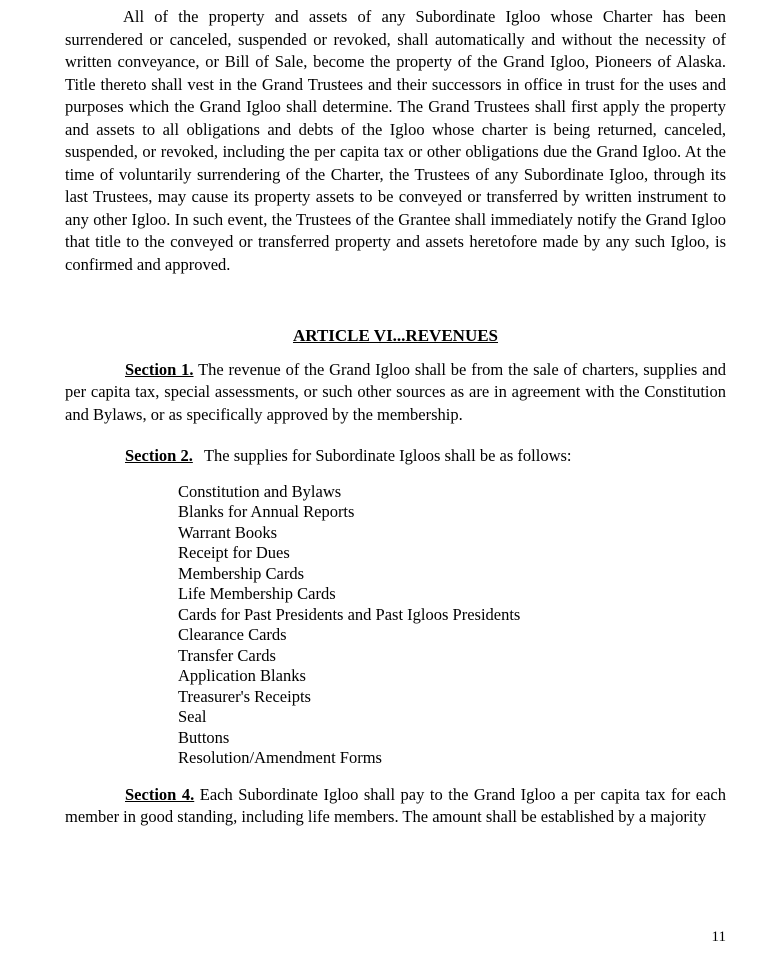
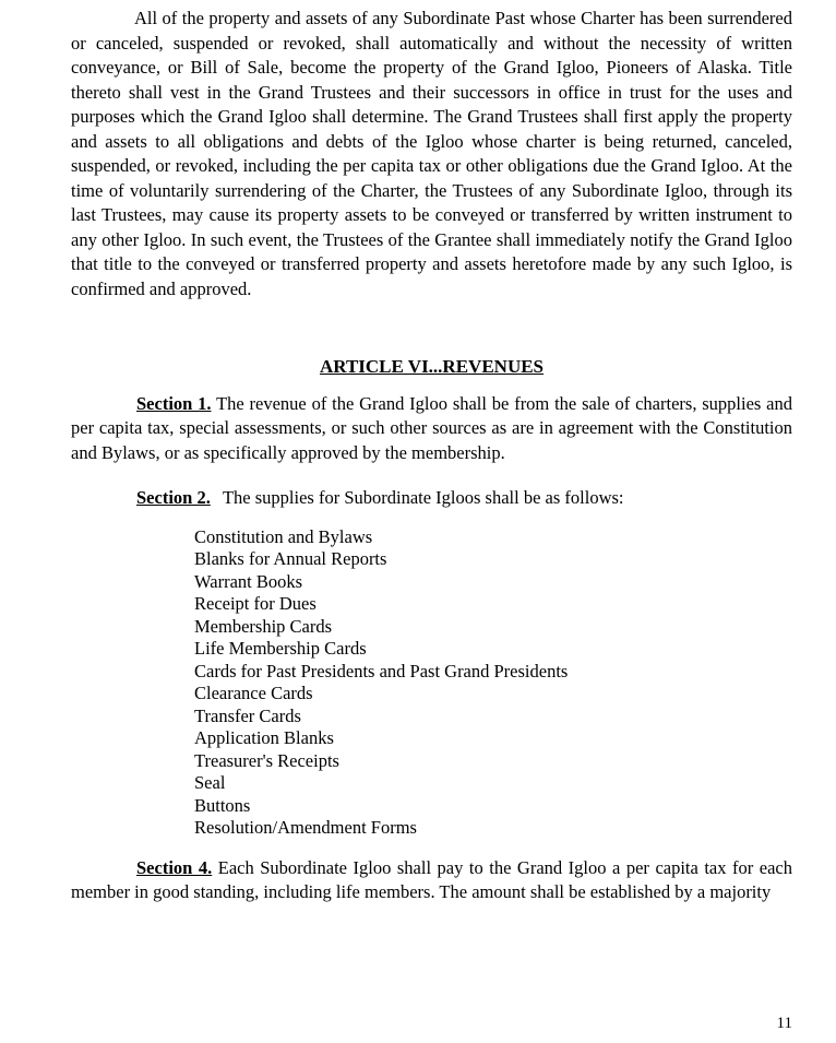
- All of the property and assets of any Subordinate Igloo whose Charter has been surrendered or canceled, suspended or revoked, shall automatically and without the necessity of written conveyance, or Bill of Sale, become the property of the Grand Igloo, Pioneers of Alaska. Title thereto shall vest in the Grand Trustees and their successors in office in trust for the uses and purposes which the Grand Igloo shall determine. The Grand Trustees shall first apply the property and assets to all obligations and debts of the Igloo whose charter is being returned, canceled, suspended, or revoked, including the per capita tax or other obligations due the Grand Igloo. At the time of voluntarily surrendering of the Charter, the Trustees of any Subordinate Igloo, through its last Trustees, may cause its property assets to be conveyed or transferred by written instrument to any other Igloo. In such event, the Trustees of the Grantee shall immediately notify the Grand Igloo that title to the conveyed or transferred property and assets heretofore made by any such Igloo, is confirmed and approved.
+ All of the property and assets of any Subordinate Past whose Charter has been surrendered or canceled, suspended or revoked, shall automatically and without the necessity of written conveyance, or Bill of Sale, become the property of the Grand Igloo, Pioneers of Alaska. Title thereto shall vest in the Grand Trustees and their successors in office in trust for the uses and purposes which the Grand Igloo shall determine. The Grand Trustees shall first apply the property and assets to all obligations and debts of the Igloo whose charter is being returned, canceled, suspended, or revoked, including the per capita tax or other obligations due the Grand Igloo. At the time of voluntarily surrendering of the Charter, the Trustees of any Subordinate Igloo, through its last Trustees, may cause its property assets to be conveyed or transferred by written instrument to any other Igloo. In such event, the Trustees of the Grantee shall immediately notify the Grand Igloo that title to the conveyed or transferred property and assets heretofore made by any such Igloo, is confirmed and approved.
  ARTICLE VI...REVENUES
  Section 1. The revenue of the Grand Igloo shall be from the sale of charters, supplies and per capita tax, special assessments, or such other sources as are in agreement with the Constitution and Bylaws, or as specifically approved by the membership.
  Section 2. The supplies for Subordinate Igloos shall be as follows:
  Constitution and Bylaws
  Blanks for Annual Reports
  Warrant Books
  Receipt for Dues
  Membership Cards
  Life Membership Cards
- Cards for Past Presidents and Past Igloos Presidents
+ Cards for Past Presidents and Past Grand Presidents
  Clearance Cards
  Transfer Cards
  Application Blanks
  Treasurer's Receipts
  Seal
  Buttons
  Resolution/Amendment Forms
  Section 4. Each Subordinate Igloo shall pay to the Grand Igloo a per capita tax for each member in good standing, including life members. The amount shall be established by a majority
  11
